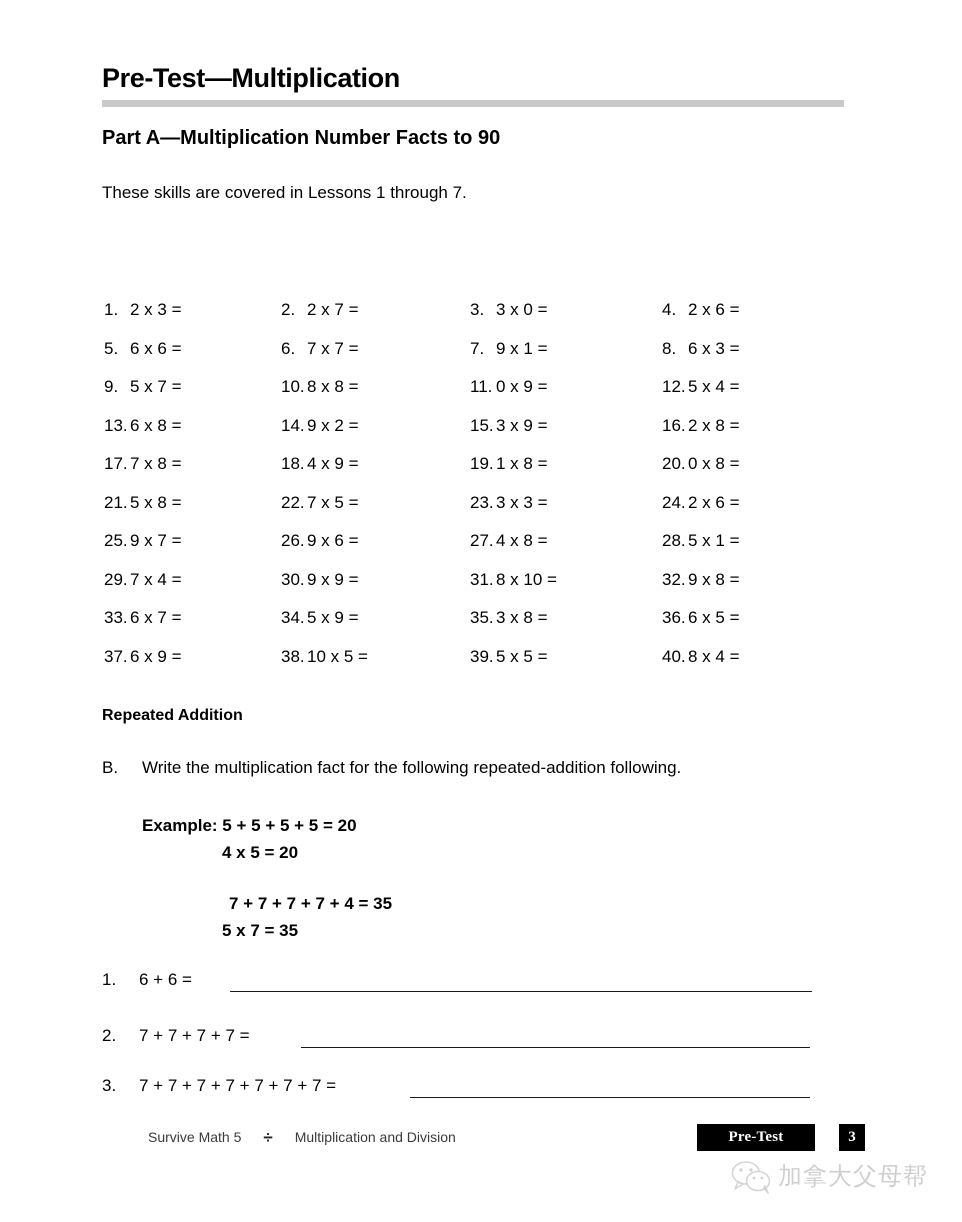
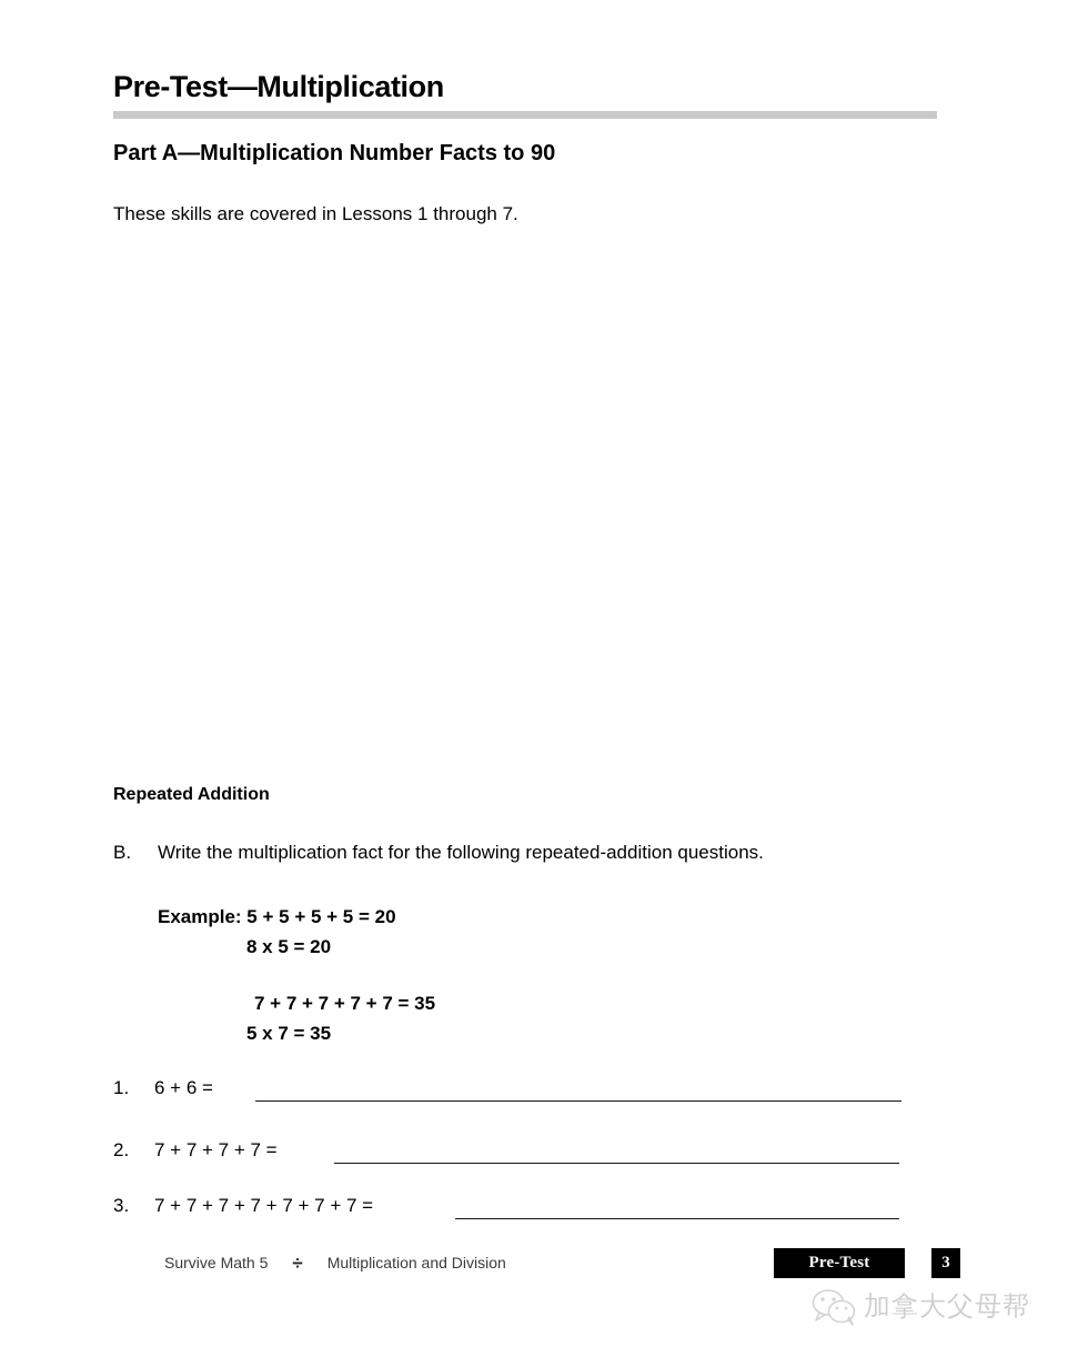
  Pre-Test—Multiplication
  Part A—Multiplication Number Facts to 90
  These skills are covered in Lessons 1 through 7.
- 1. 2 x 3 =
- 2. 2 x 7 =
- 3. 3 x 0 =
- 4. 2 x 6 =
- 5. 6 x 6 =
- 6. 7 x 7 =
- 7. 9 x 1 =
- 8. 6 x 3 =
- 9. 5 x 7 =
- 10. 8 x 8 =
- 11. 0 x 9 =
- 12. 5 x 4 =
- 13. 6 x 8 =
- 14. 9 x 2 =
- 15. 3 x 9 =
- 16. 2 x 8 =
- 17. 7 x 8 =
- 18. 4 x 9 =
- 19. 1 x 8 =
- 20. 0 x 8 =
- 21. 5 x 8 =
- 22. 7 x 5 =
- 23. 3 x 3 =
- 24. 2 x 6 =
- 25. 9 x 7 =
- 26. 9 x 6 =
- 27. 4 x 8 =
- 28. 5 x 1 =
- 29. 7 x 4 =
- 30. 9 x 9 =
- 31. 8 x 10 =
- 32. 9 x 8 =
- 33. 6 x 7 =
- 34. 5 x 9 =
- 35. 3 x 8 =
- 36. 6 x 5 =
- 37. 6 x 9 =
- 38. 10 x 5 =
- 39. 5 x 5 =
- 40. 8 x 4 =
  Repeated Addition
- B. Write the multiplication fact for the following repeated-addition following.
+ B. Write the multiplication fact for the following repeated-addition questions.
  Example: 5 + 5 + 5 + 5 = 20
- 4 x 5 = 20
+ 8 x 5 = 20
- 7 + 7 + 7 + 7 + 4 = 35
+ 7 + 7 + 7 + 7 + 7 = 35
  5 x 7 = 35
  1. 6 + 6 =
  2. 7 + 7 + 7 + 7 =
  3. 7 + 7 + 7 + 7 + 7 + 7 + 7 =
  Survive Math 5 ÷ Multiplication and Division
  Pre-Test
  3
  加拿大父母帮
